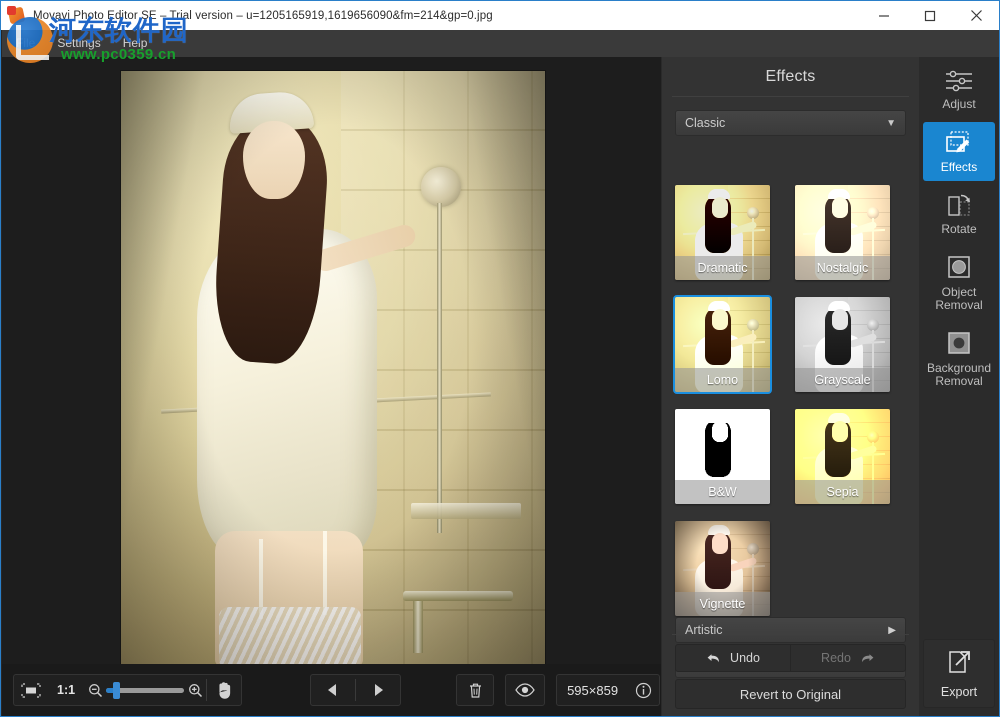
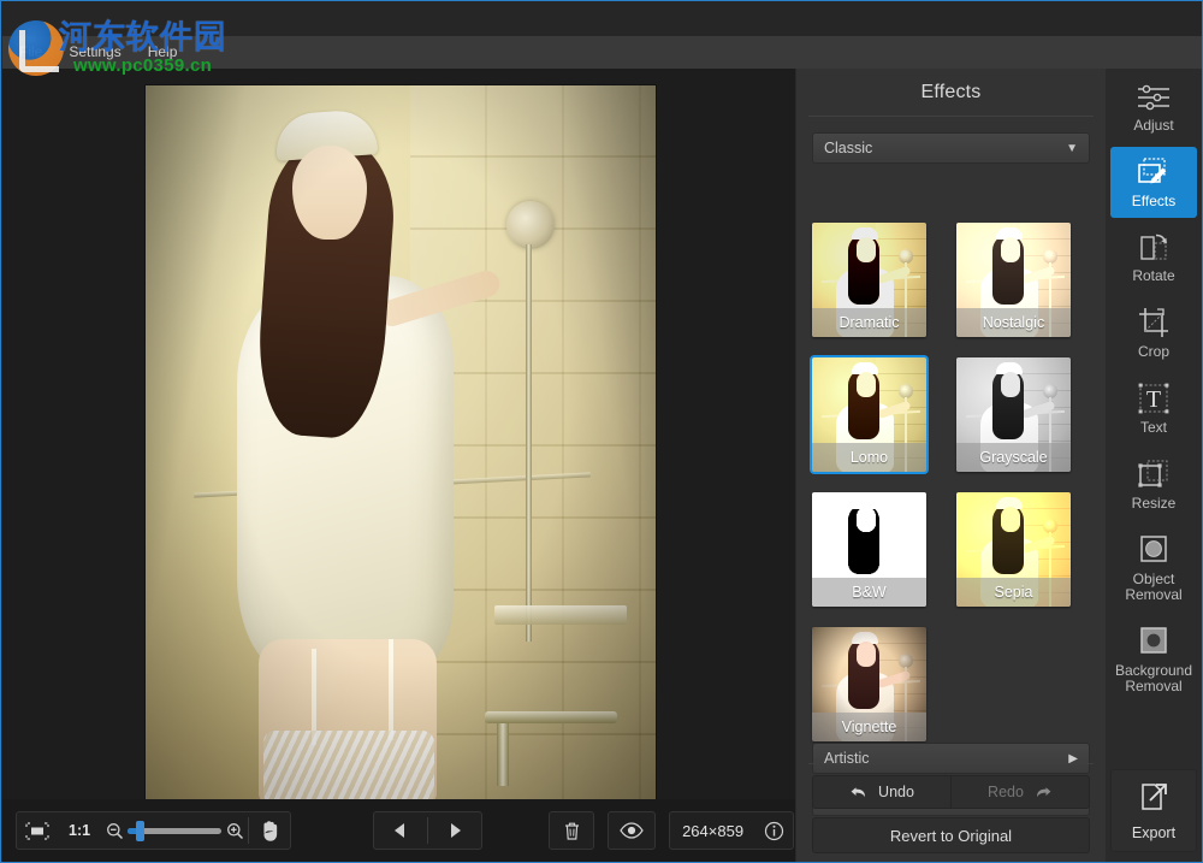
- Movavi Photo Editor SE – Trial version – u=1205165919,1619656090&fm=214&gp=0.jpg
  Settings
  Help
  1:1
- 595×859
+ 264×859
  Effects
  Classic
  ▼
  Dramatic
  Nostalgic
  Lomo
  Grayscale
  B&W
  Sepia
  Vignette
  Artistic
  ▶
  Undo
  Redo
  Revert to Original
  Adjust
  Effects
  Rotate
+ Crop
+ T
+ Text
+ Resize
  Object
  Removal
  Background
  Removal
  Export
  河东软件园
  www.pc0359.cn
